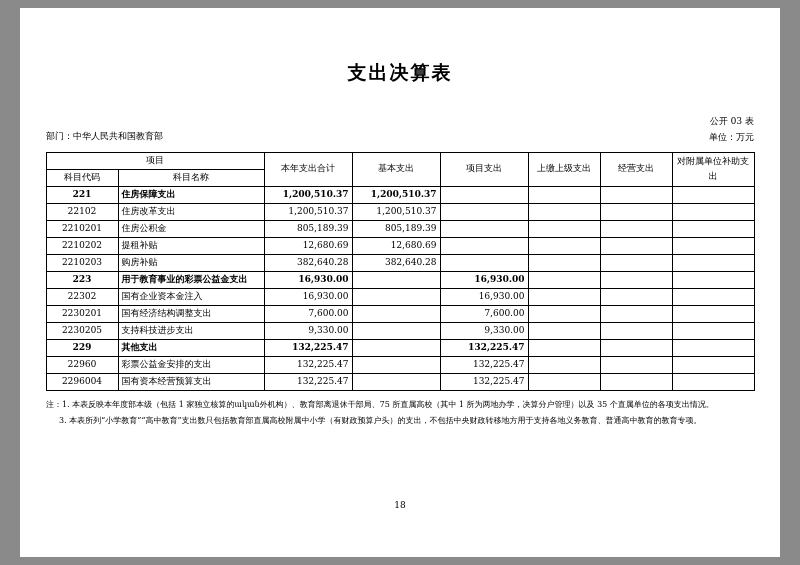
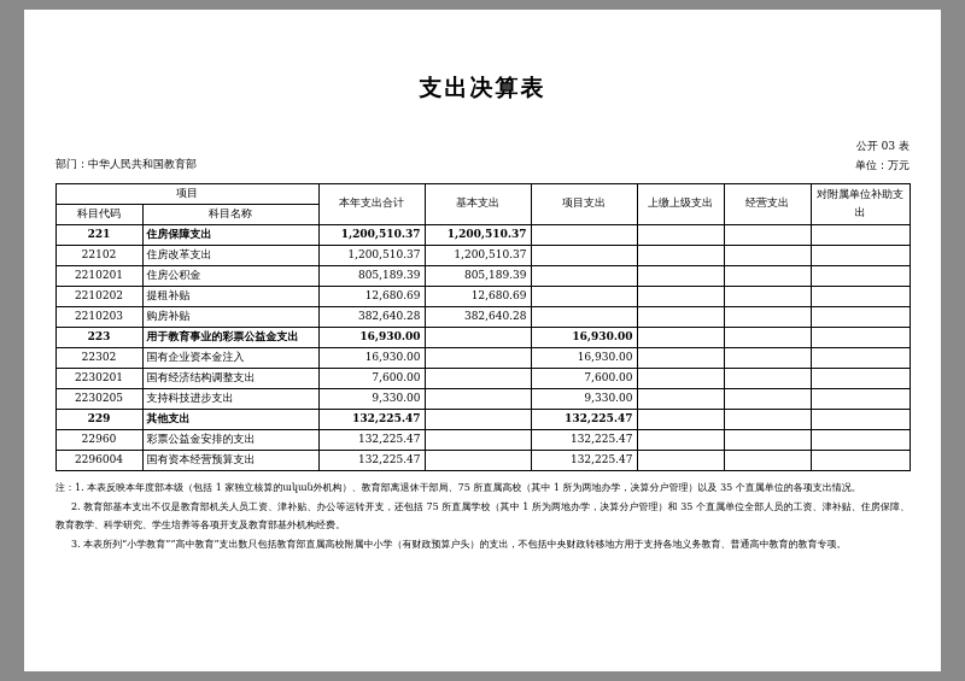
  支出决算表
  部门：中华人民共和国教育部
  公开 03 表
  单位：万元
  项目	本年支出合计	基本支出	项目支出	上缴上级支出	经营支出	对附属单位补助支出
  科目代码	科目名称
  221	住房保障支出	1,200,510.37	1,200,510.37
  22102	住房改革支出	1,200,510.37	1,200,510.37
  2210201	住房公积金	805,189.39	805,189.39
  2210202	提租补贴	12,680.69	12,680.69
  2210203	购房补贴	382,640.28	382,640.28
  223	用于教育事业的彩票公益金支出	16,930.00		16,930.00
  22302	国有企业资本金注入	16,930.00		16,930.00
  2230201	国有经济结构调整支出	7,600.00		7,600.00
  2230205	支持科技进步支出	9,330.00		9,330.00
  229	其他支出	132,225.47		132,225.47
  22960	彩票公益金安排的支出	132,225.47		132,225.47
  2296004	国有资本经营预算支出	132,225.47		132,225.47
  注：1. 本表反映本年度部本级（包括 1 家独立核算的ական外机构）、教育部离退休干部局、75 所直属高校（其中 1 所为两地办学，决算分户管理）以及 35 个直属单位的各项支出情况。
+ 2. 教育部基本支出不仅是教育部机关人员工资、津补贴、办公等运转开支，还包括 75 所直属学校（其中 1 所为两地办学，决算分户管理）和 35 个直属单位全部人员的工资、津补贴、住房保障、教育教学、科学研究、学生培养等各项开支及教育部基外机构经费。
  3. 本表所列“小学教育”“高中教育”支出数只包括教育部直属高校附属中小学（有财政预算户头）的支出，不包括中央财政转移地方用于支持各地义务教育、普通高中教育的教育专项。
- 18
